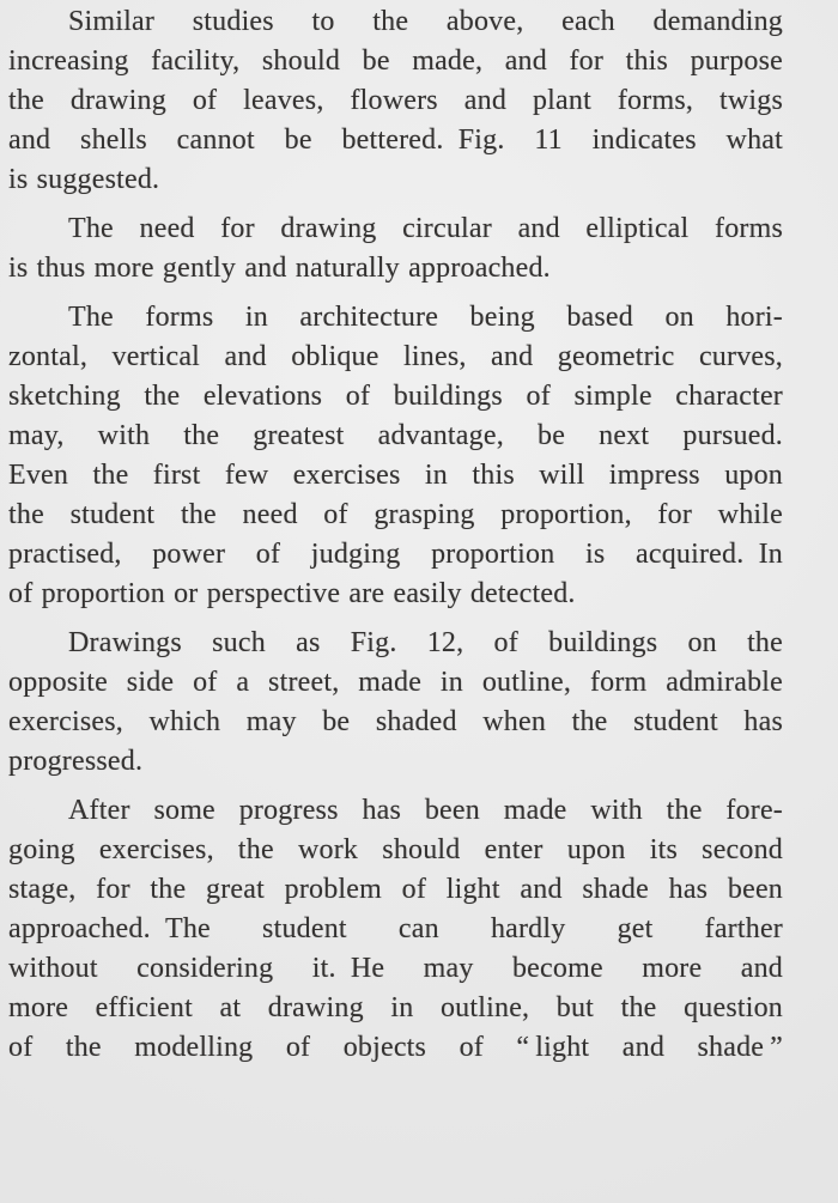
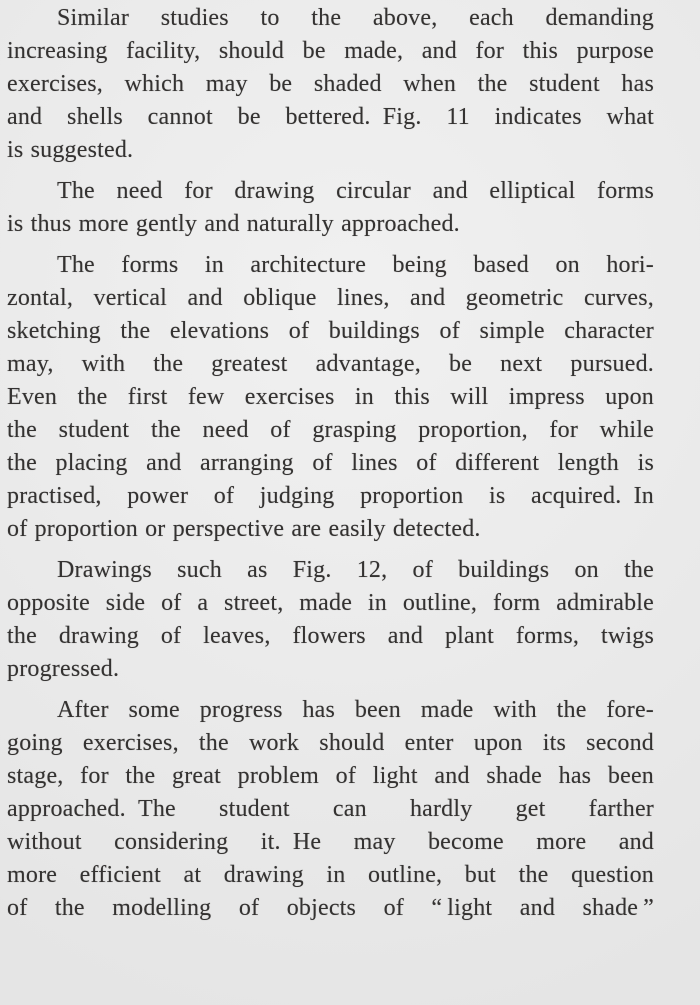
  Similar studies to the above, each demanding
  increasing facility, should be made, and for this purpose
- the drawing of leaves, flowers and plant forms, twigs
+ exercises, which may be shaded when the student has
  and shells cannot be bettered. Fig. 11 indicates what
  is suggested.
  The need for drawing circular and elliptical forms
  is thus more gently and naturally approached.
  The forms in architecture being based on hori-
  zontal, vertical and oblique lines, and geometric curves,
  sketching the elevations of buildings of simple character
  may, with the greatest advantage, be next pursued.
  Even the first few exercises in this will impress upon
  the student the need of grasping proportion, for while
+ the placing and arranging of lines of different length is
  practised, power of judging proportion is acquired. In
  of proportion or perspective are easily detected.
  Drawings such as Fig. 12, of buildings on the
  opposite side of a street, made in outline, form admirable
- exercises, which may be shaded when the student has
+ the drawing of leaves, flowers and plant forms, twigs
  progressed.
  After some progress has been made with the fore-
  going exercises, the work should enter upon its second
  stage, for the great problem of light and shade has been
  approached. The student can hardly get farther
  without considering it. He may become more and
  more efficient at drawing in outline, but the question
  of the modelling of objects of “ light and shade ”
